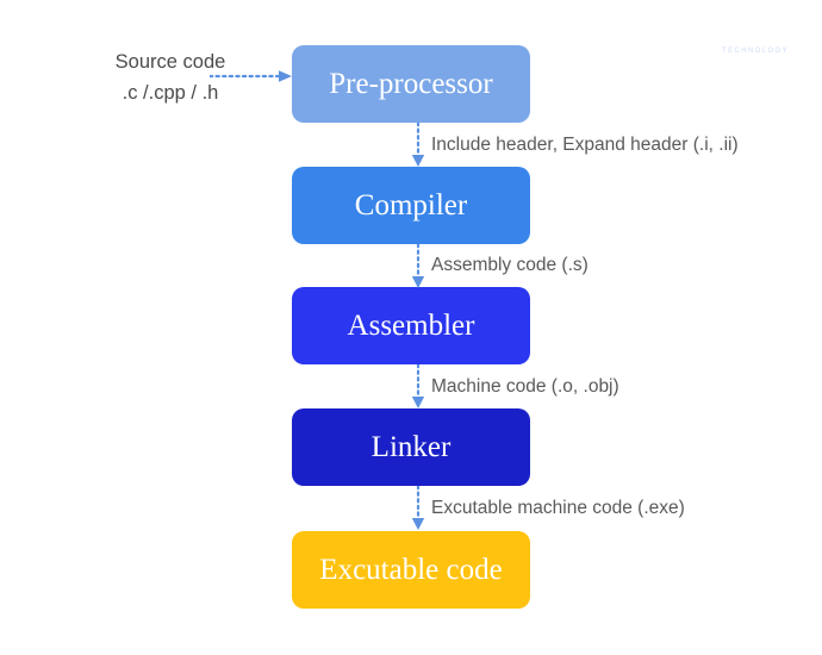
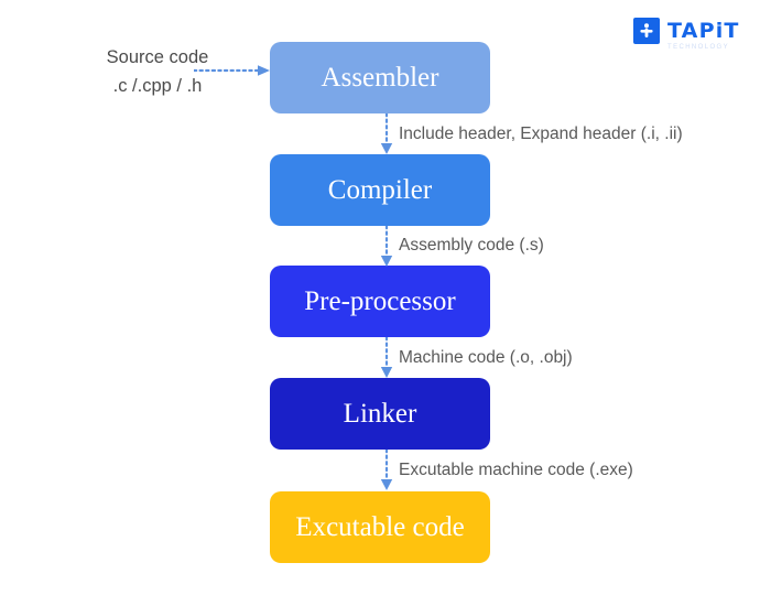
+ TAPiT
  Source code
  .c /.cpp / .h
- Pre-processor
+ Assembler
  Compiler
- Assembler
+ Pre-processor
  Linker
  Excutable code
  Include header, Expand header (.i, .ii)
  Assembly code (.s)
  Machine code (.o, .obj)
  Excutable machine code (.exe)
